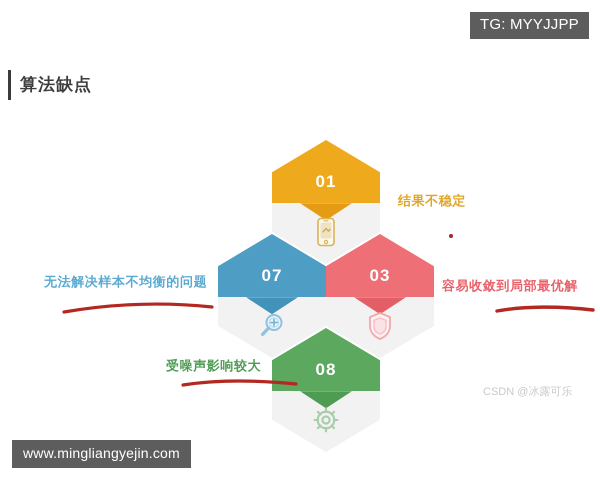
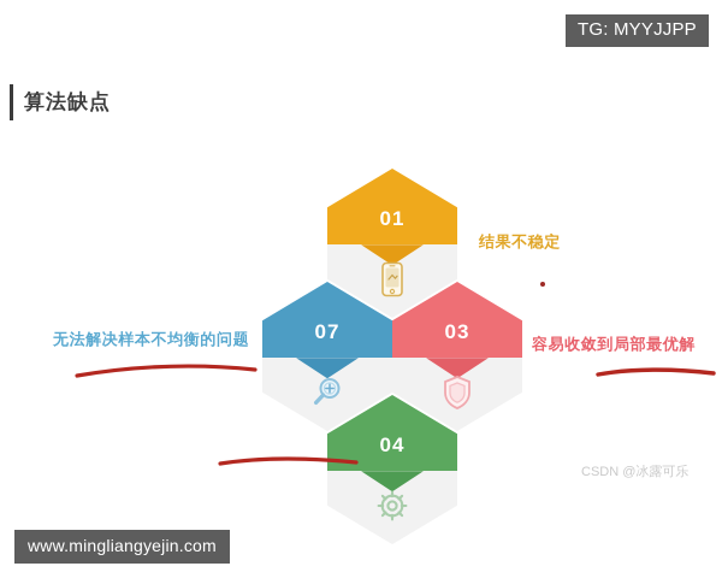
  TG: MYYJJPP
  算法缺点
  01
  07
  03
- 08
+ 04
  结果不稳定
  无法解决样本不均衡的问题
  容易收敛到局部最优解
- 受噪声影响较大
  CSDN @冰露可乐
  www.mingliangyejin.com
